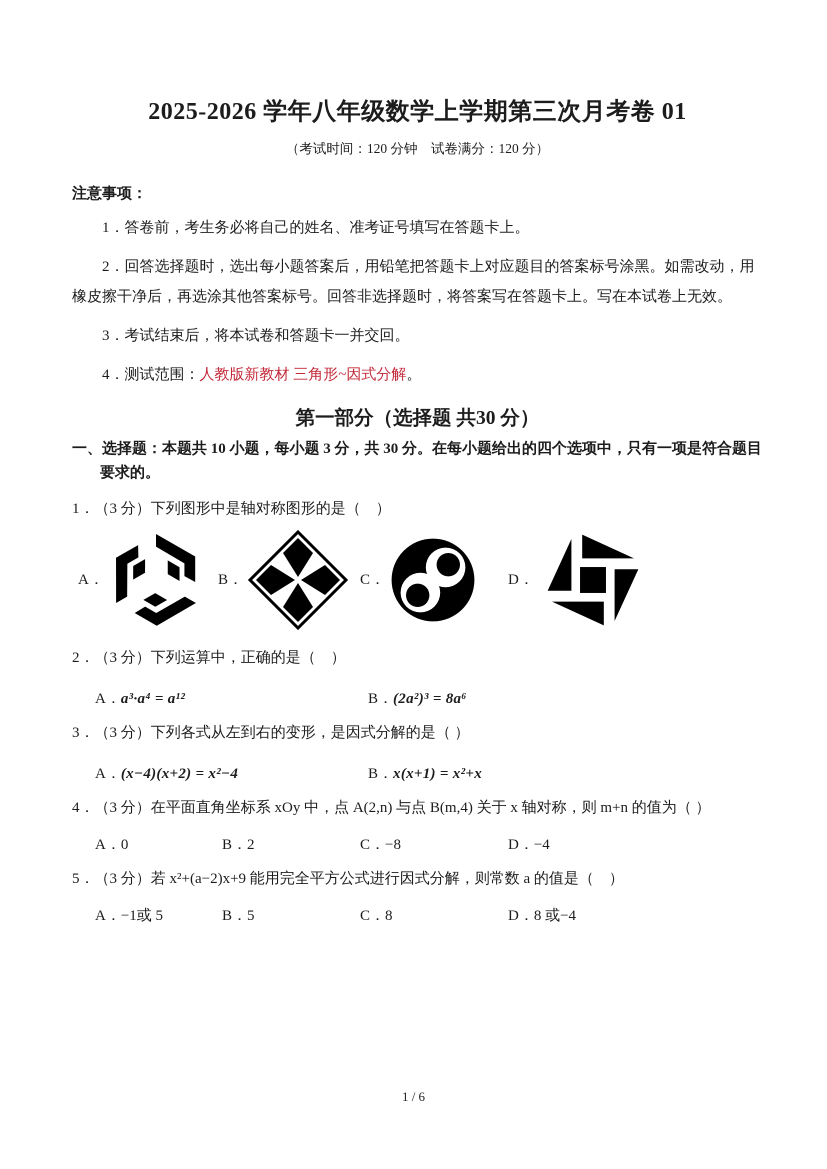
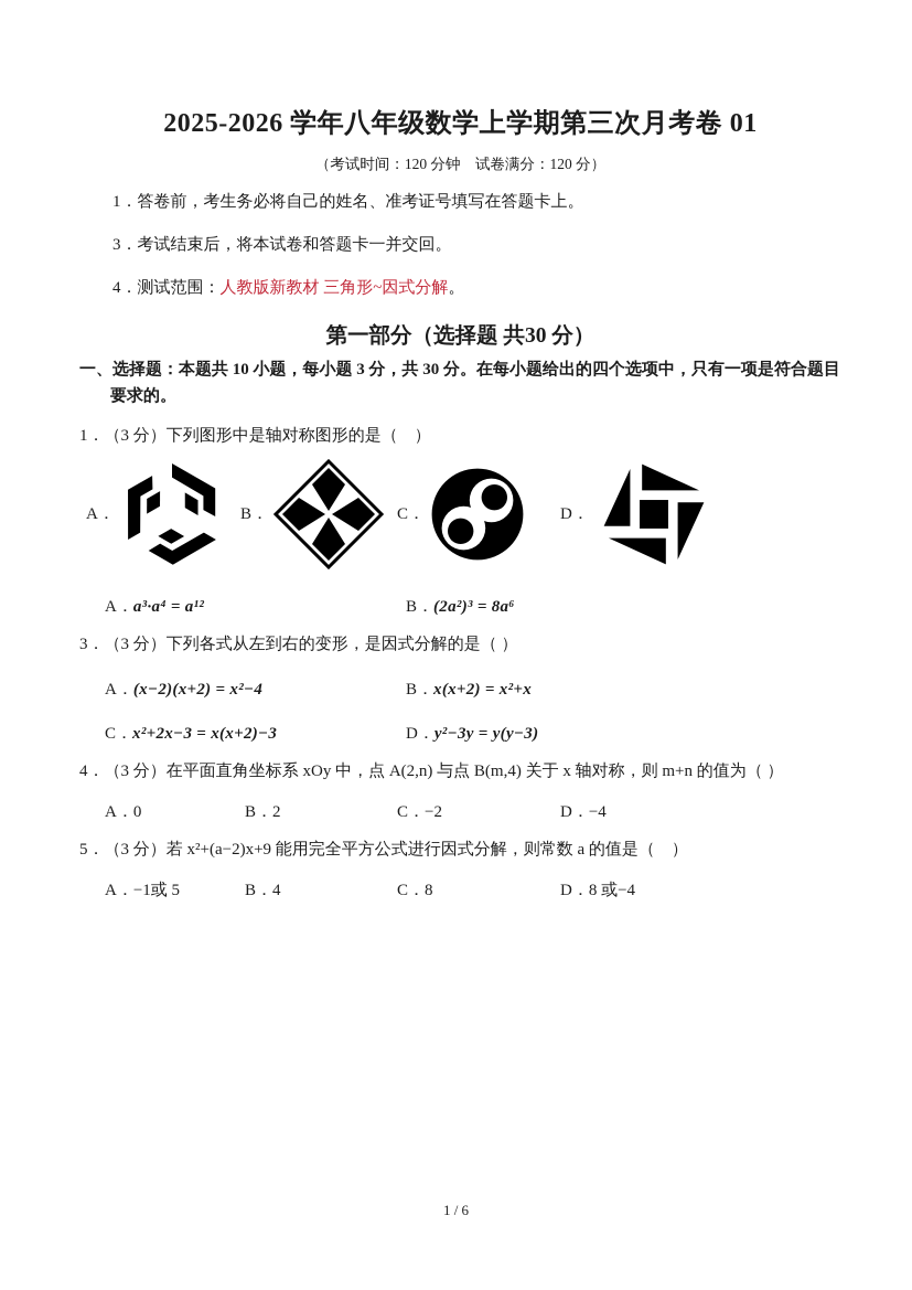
  2025-2026 学年八年级数学上学期第三次月考卷 01
  （考试时间：120 分钟 试卷满分：120 分）
- 注意事项：
  1．答卷前，考生务必将自己的姓名、准考证号填写在答题卡上。
- 2．回答选择题时，选出每小题答案后，用铅笔把答题卡上对应题目的答案标号涂黑。如需改动，用橡皮擦干净后，再选涂其他答案标号。回答非选择题时，将答案写在答题卡上。写在本试卷上无效。
  3．考试结束后，将本试卷和答题卡一并交回。
  4．测试范围：人教版新教材 三角形~因式分解。
  第一部分（选择题 共30 分）
  一、选择题：本题共 10 小题，每小题 3 分，共 30 分。在每小题给出的四个选项中，只有一项是符合题目要求的。
  1．（3 分）下列图形中是轴对称图形的是（ ）
  A．
  B．
  C．
  D．
- 2．（3 分）下列运算中，正确的是（ ）
  A．a³·a⁴ = a¹²
  B．(2a²)³ = 8a⁶
  3．（3 分）下列各式从左到右的变形，是因式分解的是（ ）
- A．(x−4)(x+2) = x²−4
+ A．(x−2)(x+2) = x²−4
- B．x(x+1) = x²+x
+ B．x(x+2) = x²+x
+ C．x²+2x−3 = x(x+2)−3
+ D．y²−3y = y(y−3)
  4．（3 分）在平面直角坐标系 xOy 中，点 A(2,n) 与点 B(m,4) 关于 x 轴对称，则 m+n 的值为（ ）
  A．0
  B．2
- C．−8
+ C．−2
  D．−4
  5．（3 分）若 x²+(a−2)x+9 能用完全平方公式进行因式分解，则常数 a 的值是（ ）
  A．−1或 5
- B．5
+ B．4
  C．8
  D．8 或−4
  1 / 6
